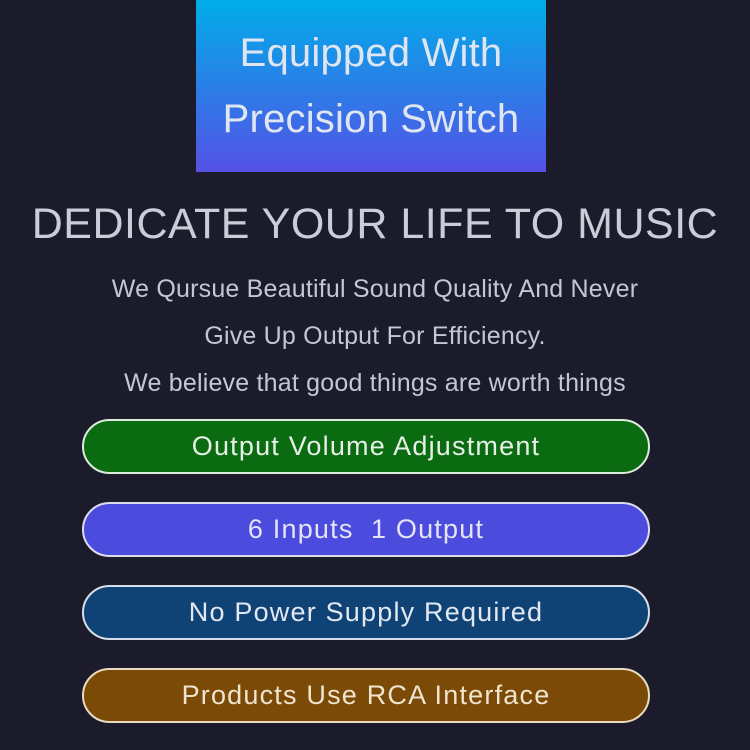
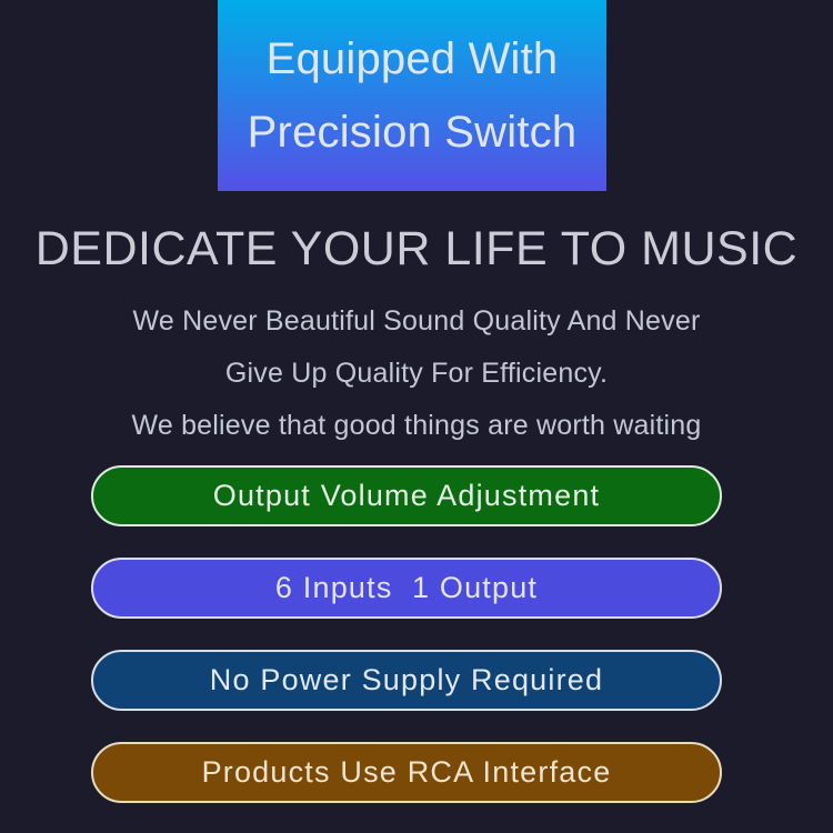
  Equipped With
  Precision Switch
  DEDICATE YOUR LIFE TO MUSIC
- We Qursue Beautiful Sound Quality And Never
+ We Never Beautiful Sound Quality And Never
- Give Up Output For Efficiency.
+ Give Up Quality For Efficiency.
- We believe that good things are worth things
+ We believe that good things are worth waiting
  Output Volume Adjustment
  6 Inputs 1 Output
  No Power Supply Required
  Products Use RCA Interface
